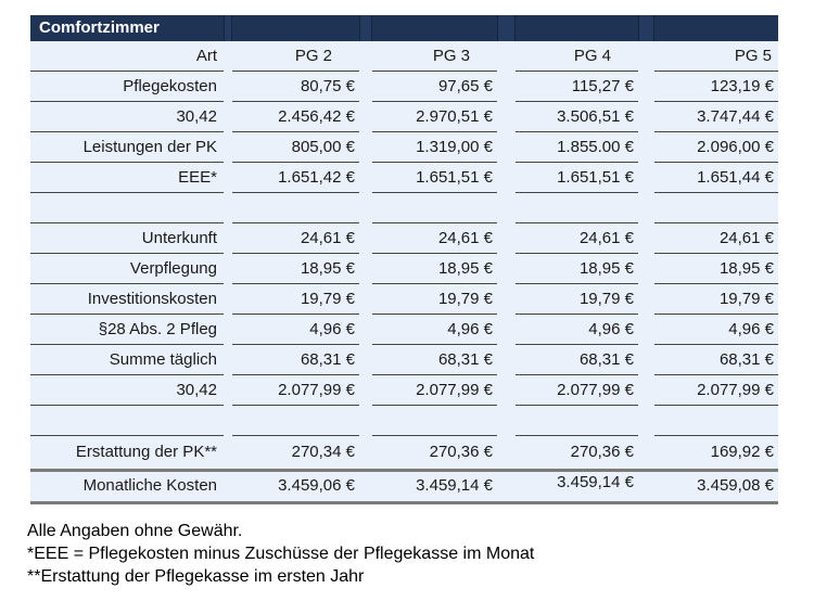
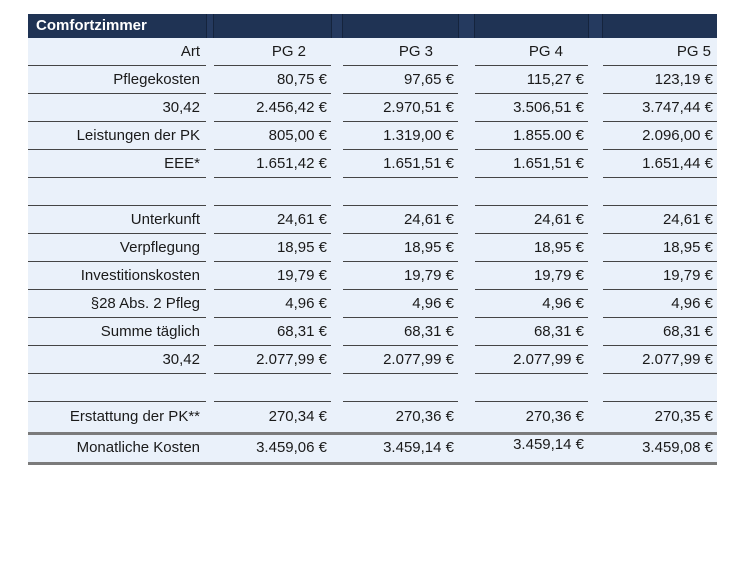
  Comfortzimmer
  Art
  PG 2
  PG 3
  PG 4
  PG 5
  Pflegekosten
  80,75 €
  97,65 €
  115,27 €
  123,19 €
  30,42
  2.456,42 €
  2.970,51 €
  3.506,51 €
  3.747,44 €
  Leistungen der PK
  805,00 €
  1.319,00 €
  1.855.00 €
  2.096,00 €
  EEE*
  1.651,42 €
  1.651,51 €
  1.651,51 €
  1.651,44 €
  Unterkunft
  24,61 €
  24,61 €
  24,61 €
  24,61 €
  Verpflegung
  18,95 €
  18,95 €
  18,95 €
  18,95 €
  Investitionskosten
  19,79 €
  19,79 €
  19,79 €
  19,79 €
  §28 Abs. 2 Pfleg
  4,96 €
  4,96 €
  4,96 €
  4,96 €
  Summe täglich
  68,31 €
  68,31 €
  68,31 €
  68,31 €
  30,42
  2.077,99 €
  2.077,99 €
  2.077,99 €
  2.077,99 €
  Erstattung der PK**
  270,34 €
  270,36 €
  270,36 €
- 169,92 €
+ 270,35 €
  Monatliche Kosten
  3.459,06 €
  3.459,14 €
  3.459,14 €
  3.459,08 €
- Alle Angaben ohne Gewähr.
- *EEE = Pflegekosten minus Zuschüsse der Pflegekasse im Monat
- **Erstattung der Pflegekasse im ersten Jahr
